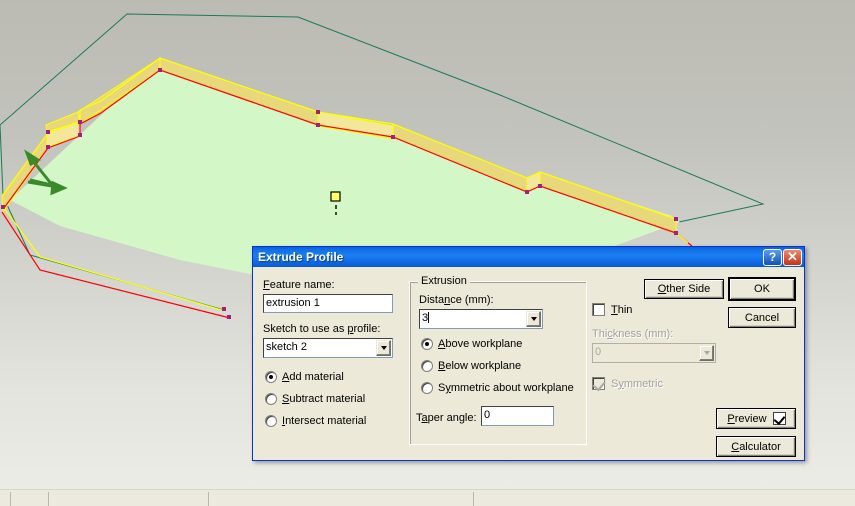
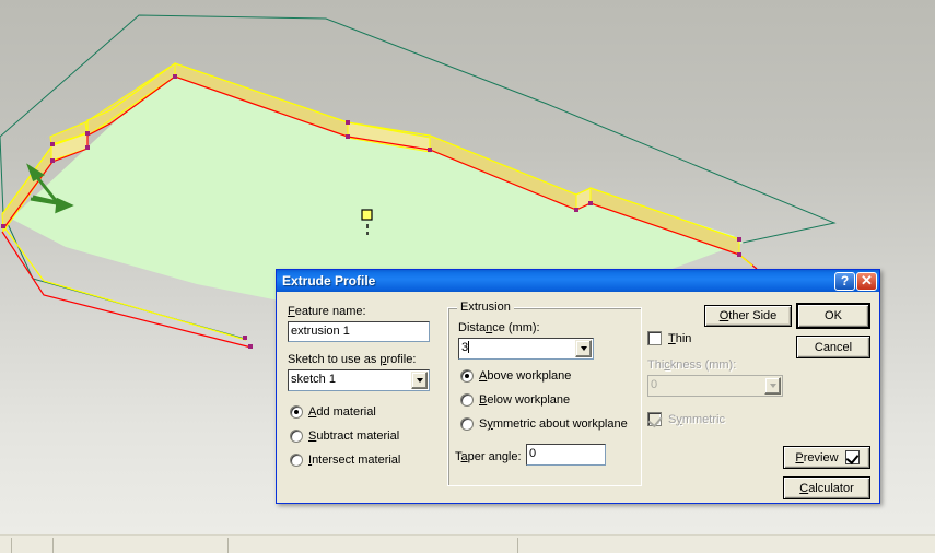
  Extrude Profile
  ?
  ✕
  Feature name:
  extrusion 1
  Sketch to use as profile:
- sketch 2
+ sketch 1
  Add material
  Subtract material
  Intersect material
  Extrusion
  Distance (mm):
  3
  Above workplane
  Below workplane
  Symmetric about workplane
  Taper angle:
  0
  Thin
  Thickness (mm):
  0
  Symmetric
  Other Side
  OK
  Cancel
  Preview
  Calculator
